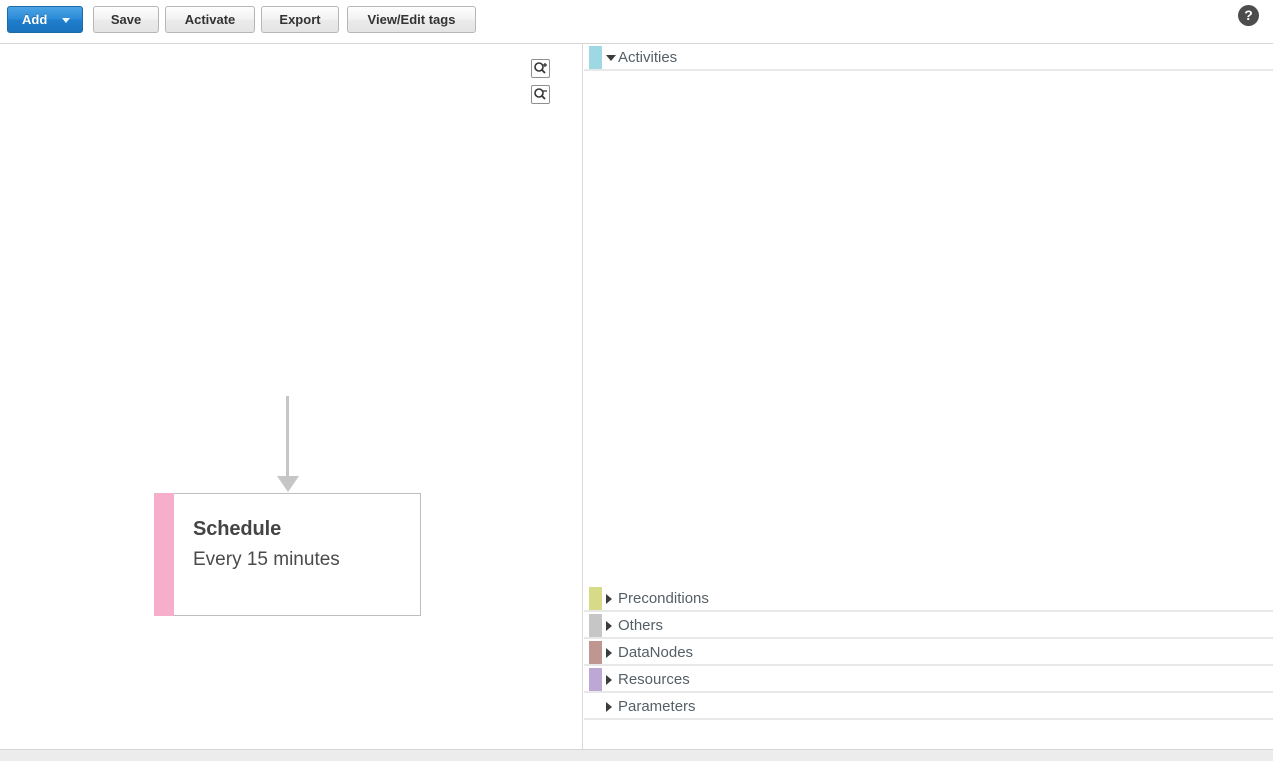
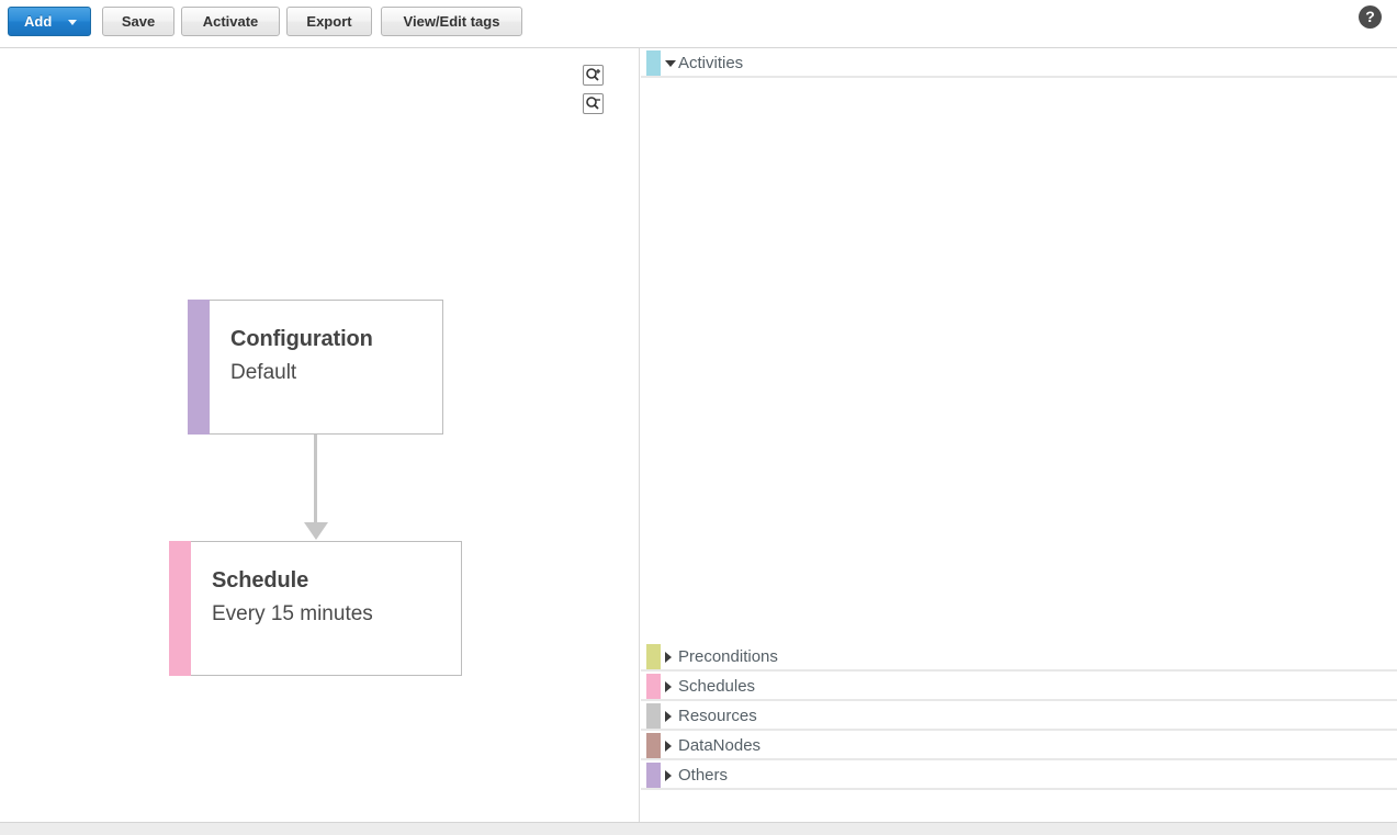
  Add
  Save
  Activate
  Export
  View/Edit tags
  ?
+ Configuration
+ Default
  Schedule
  Every 15 minutes
  Activities
  Preconditions
+ Schedules
- Others
+ Resources
  DataNodes
- Resources
+ Others
- Parameters
